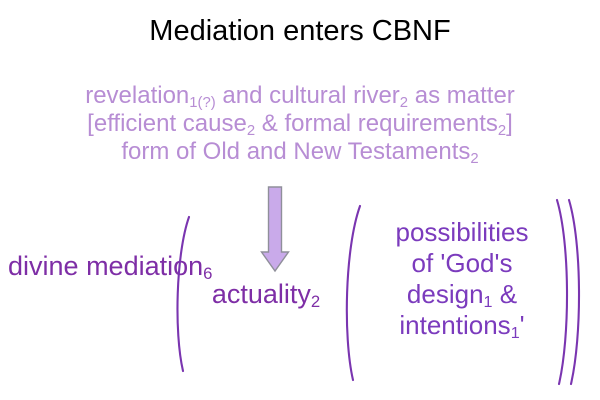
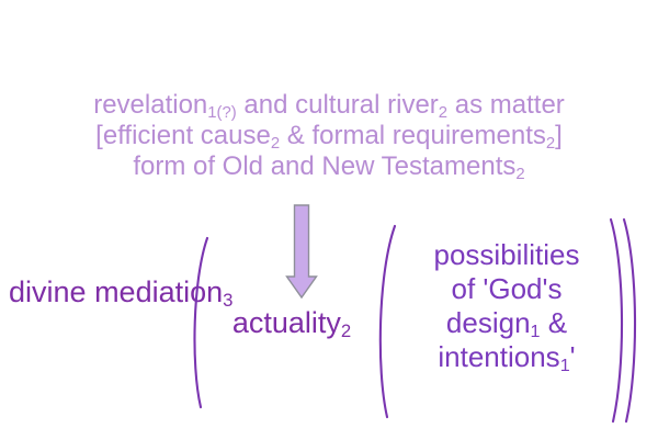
- Mediation enters CBNF
  revelation1(?) and cultural river2 as matter
  [efficient cause2 & formal requirements2]
  form of Old and New Testaments2
- divine mediation6
+ divine mediation3
  actuality2
  possibilities
  of 'God's
  design1 &
  intentions1'
